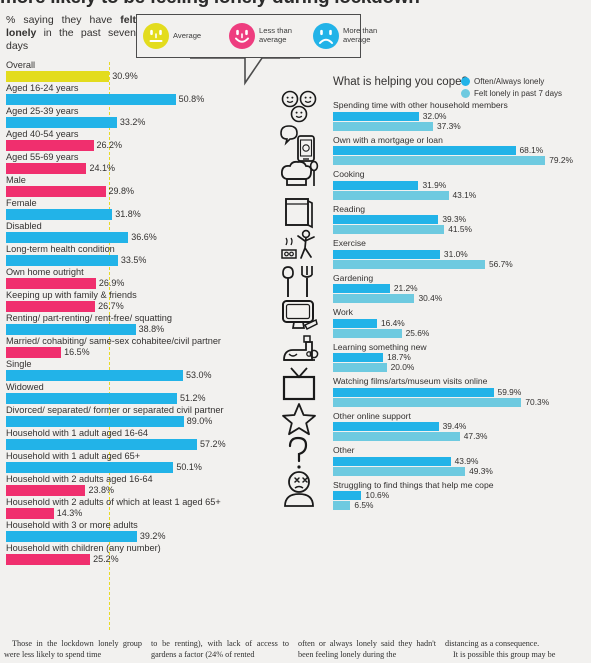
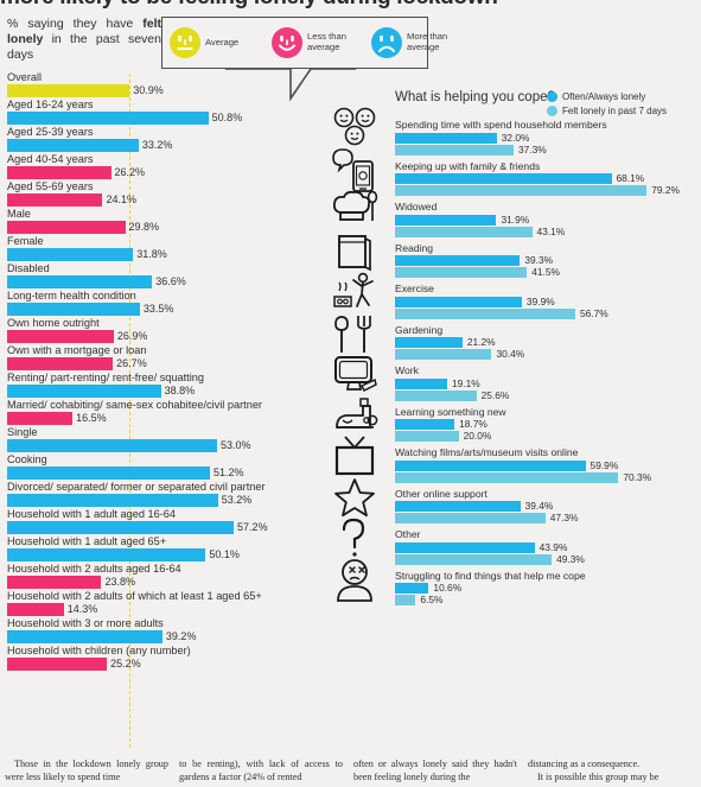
  % saying they have felt lonely in the past seven days
  Average
  Less than
  average
  More than
  average
  Overall
  30.9%
  Aged 16-24 years
  50.8%
  Aged 25-39 years
  33.2%
  Aged 40-54 years
  26.2%
  Aged 55-69 years
  24.1%
  Male
  29.8%
  Female
  31.8%
  Disabled
  36.6%
  Long-term health condition
  33.5%
  Own home outright
  26.9%
- Keeping up with family & friends
+ Own with a mortgage or loan
  26.7%
  Renting/ part-renting/ rent-free/ squatting
  38.8%
  Married/ cohabiting/ same-sex cohabitee/civil partner
  16.5%
  Single
  53.0%
- Widowed
+ Cooking
  51.2%
  Divorced/ separated/ former or separated civil partner
- 89.0%
+ 53.2%
  Household with 1 adult aged 16-64
  57.2%
  Household with 1 adult aged 65+
  50.1%
  Household with 2 adults aged 16-64
  23.8%
  Household with 2 adults of which at least 1 aged 65+
  14.3%
  Household with 3 or more adults
  39.2%
  Household with children (any number)
  25.2%
  What is helping you cope
  Often/Always lonely
  Felt lonely in past 7 days
- Spending time with other household members
+ Spending time with spend household members
  32.0%
  37.3%
- Own with a mortgage or loan
+ Keeping up with family & friends
  68.1%
  79.2%
- Cooking
+ Widowed
  31.9%
  43.1%
  Reading
  39.3%
  41.5%
  Exercise
- 31.0%
+ 39.9%
  56.7%
  Gardening
  21.2%
  30.4%
  Work
- 16.4%
+ 19.1%
  25.6%
  Learning something new
  18.7%
  20.0%
  Watching films/arts/museum visits online
  59.9%
  70.3%
  Other online support
  39.4%
  47.3%
  Other
  43.9%
  49.3%
  Struggling to find things that help me cope
  10.6%
  6.5%
  Those in the lockdown lonely group were less likely to spend time
  to be renting), with lack of access to gardens a factor (24% of rented
  often or always lonely said they hadn't been feeling lonely during the
  distancing as a consequence.
  It is possible this group may be
